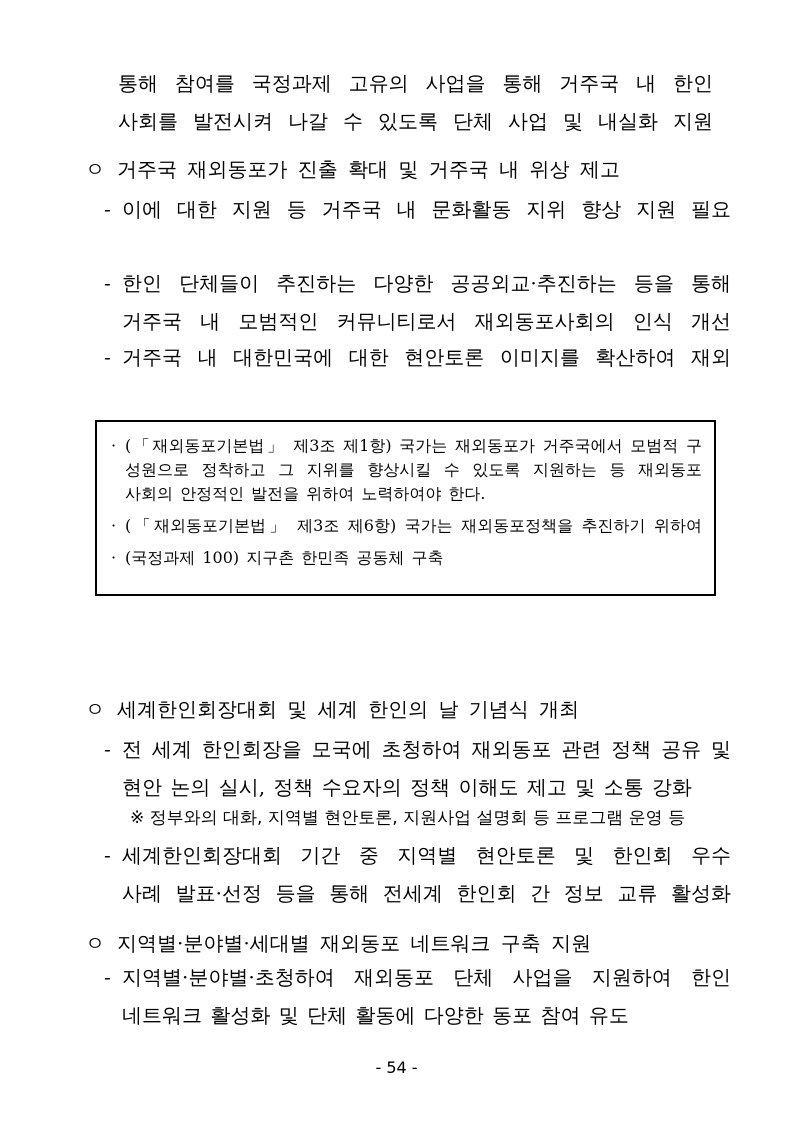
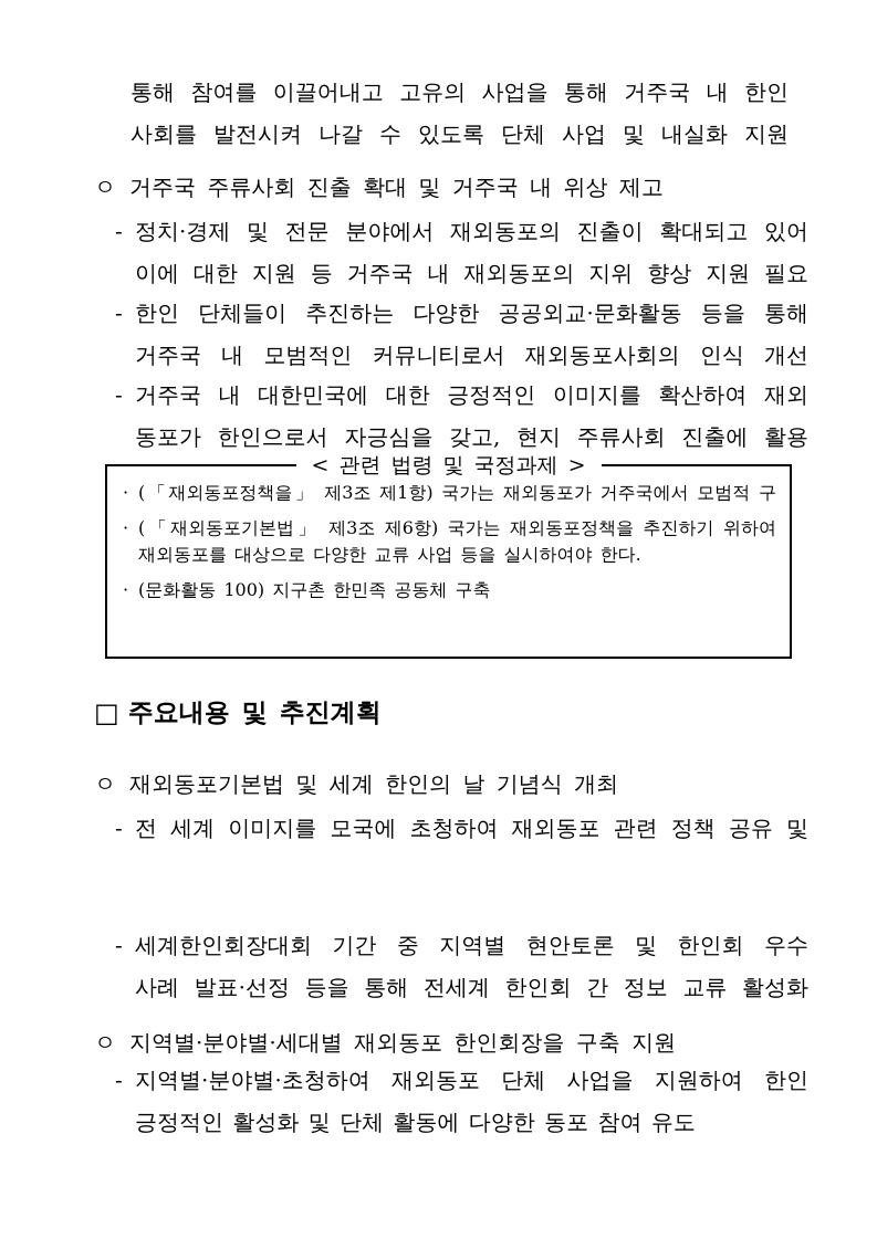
- 통해 참여를 국정과제 고유의 사업을 통해 거주국 내 한인
+ 통해 참여를 이끌어내고 고유의 사업을 통해 거주국 내 한인
  사회를 발전시켜 나갈 수 있도록 단체 사업 및 내실화 지원
  ㅇ
- 거주국 재외동포가 진출 확대 및 거주국 내 위상 제고
+ 거주국 주류사회 진출 확대 및 거주국 내 위상 제고
  -
+ 정치·경제 및 전문 분야에서 재외동포의 진출이 확대되고 있어
- 이에 대한 지원 등 거주국 내 문화활동 지위 향상 지원 필요
+ 이에 대한 지원 등 거주국 내 재외동포의 지위 향상 지원 필요
  -
- 한인 단체들이 추진하는 다양한 공공외교·추진하는 등을 통해
+ 한인 단체들이 추진하는 다양한 공공외교·문화활동 등을 통해
  거주국 내 모범적인 커뮤니티로서 재외동포사회의 인식 개선
  -
- 거주국 내 대한민국에 대한 현안토론 이미지를 확산하여 재외
+ 거주국 내 대한민국에 대한 긍정적인 이미지를 확산하여 재외
+ 동포가 한인으로서 자긍심을 갖고, 현지 주류사회 진출에 활용
+ < 관련 법령 및 국정과제 >
  ·
- (「재외동포기본법」 제3조 제1항) 국가는 재외동포가 거주국에서 모범적 구
+ (「재외동포정책을」 제3조 제1항) 국가는 재외동포가 거주국에서 모범적 구
- 성원으로 정착하고 그 지위를 향상시킬 수 있도록 지원하는 등 재외동포
- 사회의 안정적인 발전을 위하여 노력하여야 한다.
  ·
  (「재외동포기본법」 제3조 제6항) 국가는 재외동포정책을 추진하기 위하여
+ 재외동포를 대상으로 다양한 교류 사업 등을 실시하여야 한다.
  ·
- (국정과제 100) 지구촌 한민족 공동체 구축
+ (문화활동 100) 지구촌 한민족 공동체 구축
+ □
+ 주요내용 및 추진계획
  ㅇ
- 세계한인회장대회 및 세계 한인의 날 기념식 개최
+ 재외동포기본법 및 세계 한인의 날 기념식 개최
  -
- 전 세계 한인회장을 모국에 초청하여 재외동포 관련 정책 공유 및
+ 전 세계 이미지를 모국에 초청하여 재외동포 관련 정책 공유 및
- 현안 논의 실시, 정책 수요자의 정책 이해도 제고 및 소통 강화
- ※ 정부와의 대화, 지역별 현안토론, 지원사업 설명회 등 프로그램 운영 등
  -
  세계한인회장대회 기간 중 지역별 현안토론 및 한인회 우수
  사례 발표·선정 등을 통해 전세계 한인회 간 정보 교류 활성화
  ㅇ
- 지역별·분야별·세대별 재외동포 네트워크 구축 지원
+ 지역별·분야별·세대별 재외동포 한인회장을 구축 지원
  -
  지역별·분야별·초청하여 재외동포 단체 사업을 지원하여 한인
- 네트워크 활성화 및 단체 활동에 다양한 동포 참여 유도
+ 긍정적인 활성화 및 단체 활동에 다양한 동포 참여 유도
- - 54 -
